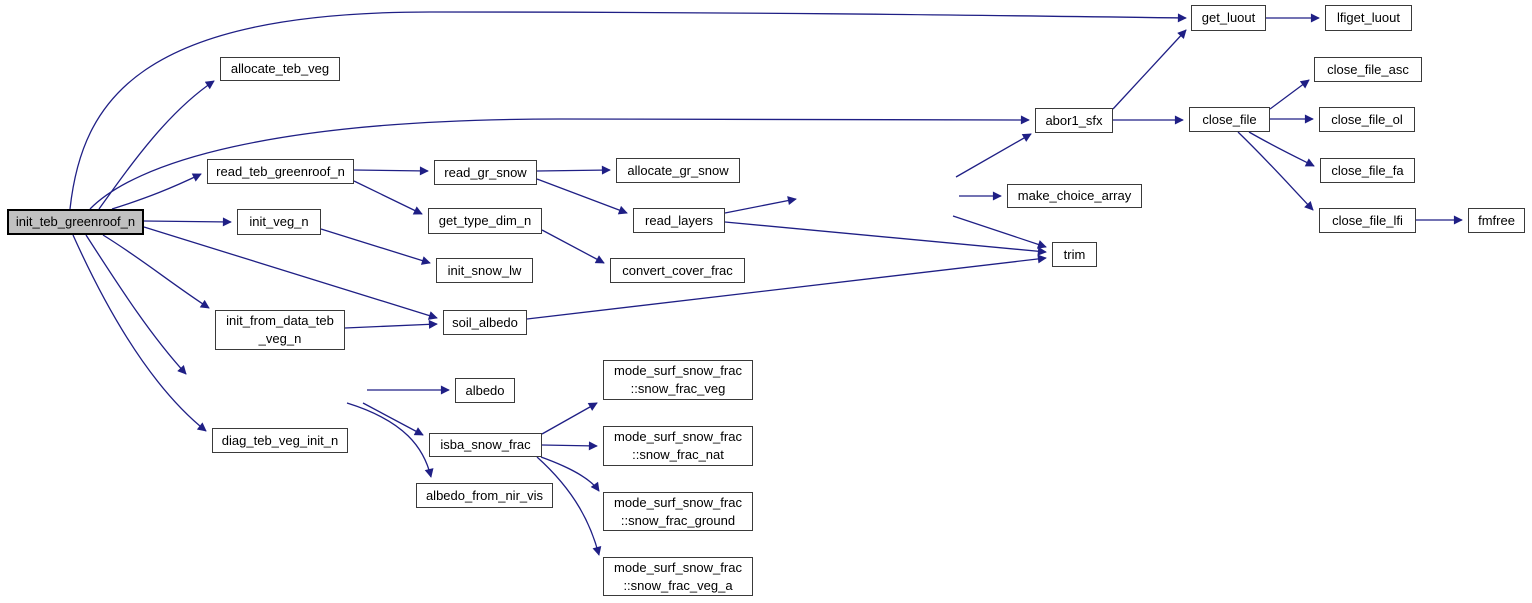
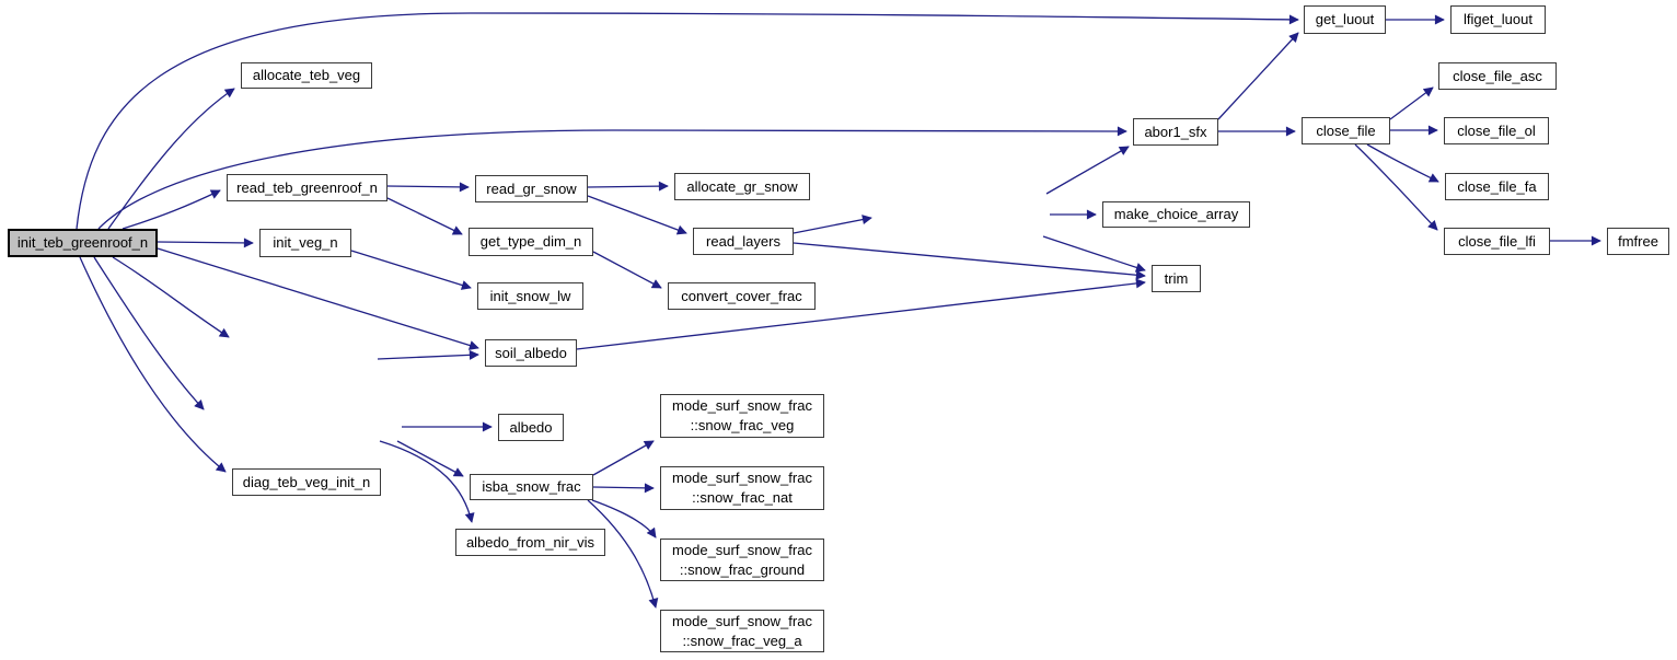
  init_teb_greenroof_n
  allocate_teb_veg
  read_teb_greenroof_n
  init_veg_n
- init_from_data_teb
- _veg_n
  diag_teb_veg_init_n
  read_gr_snow
  get_type_dim_n
  init_snow_lw
  soil_albedo
  albedo
  isba_snow_frac
  albedo_from_nir_vis
  allocate_gr_snow
  read_layers
  convert_cover_frac
  mode_surf_snow_frac
  ::snow_frac_veg
  mode_surf_snow_frac
  ::snow_frac_nat
  mode_surf_snow_frac
  ::snow_frac_ground
  mode_surf_snow_frac
  ::snow_frac_veg_a
  make_choice_array
  trim
  abor1_sfx
  get_luout
  close_file
  lfiget_luout
  close_file_asc
  close_file_ol
  close_file_fa
  close_file_lfi
  fmfree
